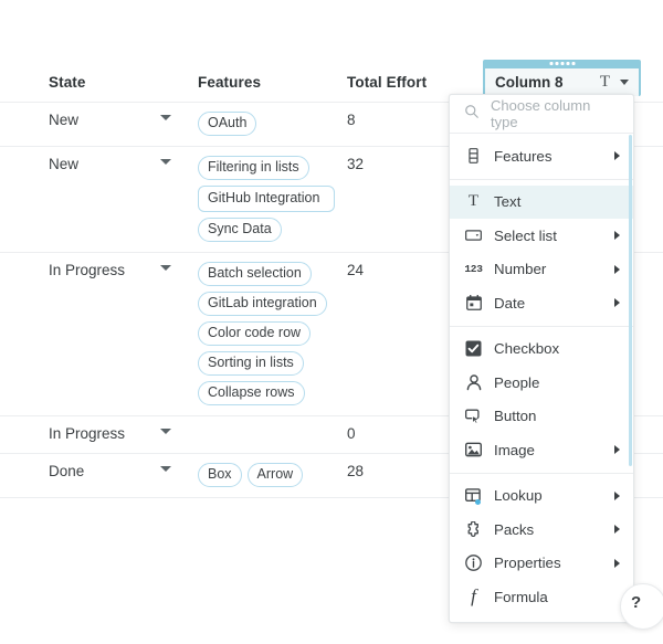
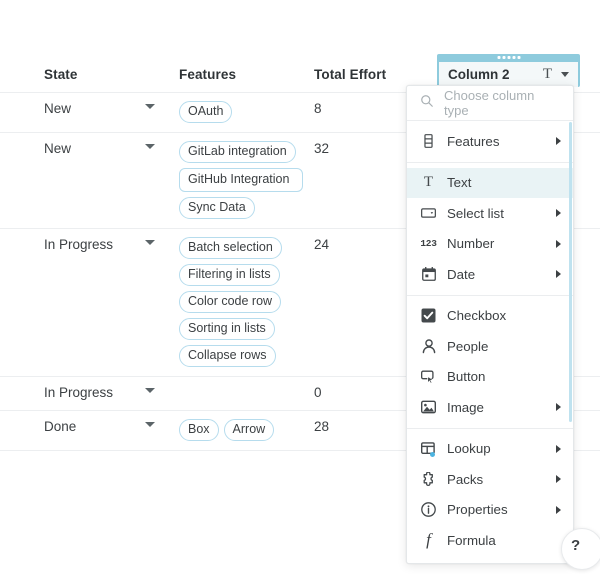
  State
  Features
  Total Effort
  New
  OAuth
  8
  New
- Filtering in lists
+ GitLab integration
  GitHub Integration
  Sync Data
  32
  In Progress
  Batch selection
- GitLab integration
+ Filtering in lists
  Color code row
  Sorting in lists
  Collapse rows
  24
  In Progress
  0
  Done
  Box
  Arrow
  28
- Column 8
+ Column 2
  T
  Choose column type
  Features
  T
  Text
  Select list
  123
  Number
  Date
  Checkbox
  People
  Button
  Image
  Lookup
  Packs
  Properties
  f
  Formula
  ?
